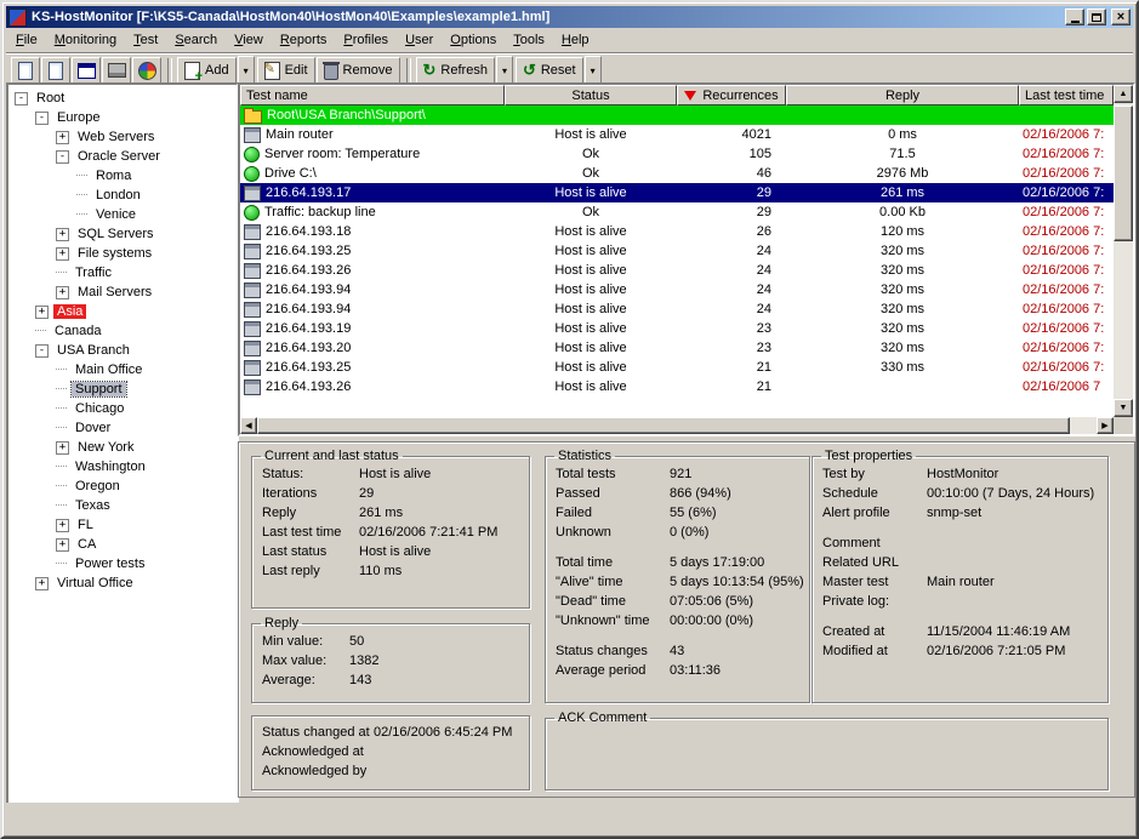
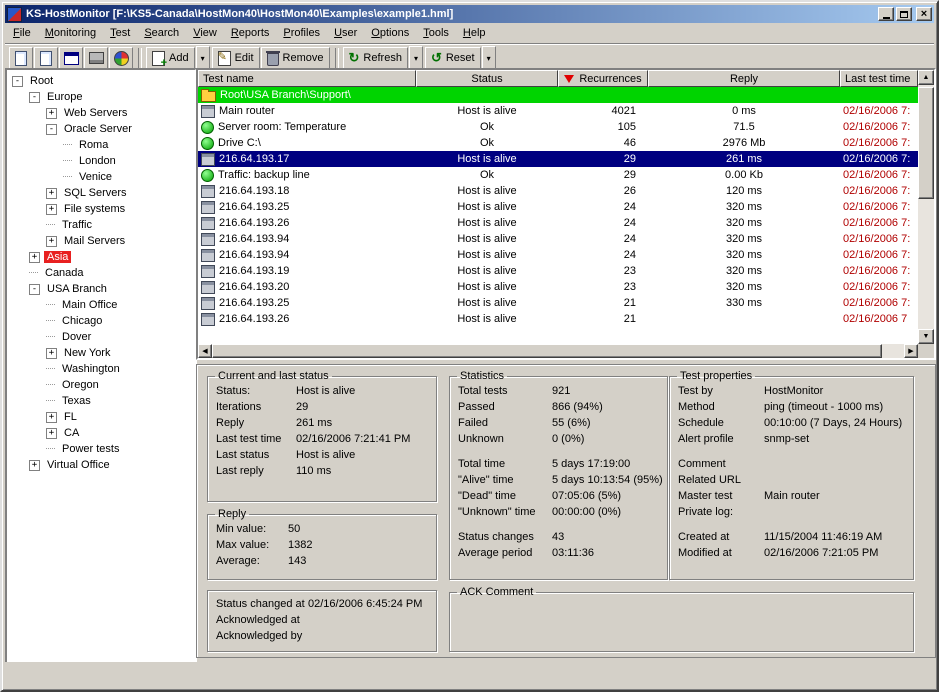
  KS-HostMonitor [F:\KS5-Canada\HostMon40\HostMon40\Examples\example1.hml]
  File
  Monitoring
  Test
  Search
  View
  Reports
  Profiles
  User
  Options
  Tools
  Help
  Add
  ▾
  Edit
  Remove
  Refresh
  ▾
  Reset
  ▾
  -
  Root
  -
  Europe
  +
  Web Servers
  -
  Oracle Server
  Roma
  London
  Venice
  +
  SQL Servers
  +
  File systems
  Traffic
  +
  Mail Servers
  +
  Asia
  Canada
  -
  USA Branch
  Main Office
- Support
  Chicago
  Dover
  +
  New York
  Washington
  Oregon
  Texas
  +
  FL
  +
  CA
  Power tests
  +
  Virtual Office
  Test name
  Status
  Recurrences
  Reply
  Last test time
  Root\USA Branch\Support\
  Main router
  Host is alive
  4021
  0 ms
  02/16/2006 7:
  Server room: Temperature
  Ok
  105
  71.5
  02/16/2006 7:
  Drive C:\
  Ok
  46
  2976 Mb
  02/16/2006 7:
  216.64.193.17
  Host is alive
  29
  261 ms
  02/16/2006 7:
  Traffic: backup line
  Ok
  29
  0.00 Kb
  02/16/2006 7:
  216.64.193.18
  Host is alive
  26
  120 ms
  02/16/2006 7:
  216.64.193.25
  Host is alive
  24
  320 ms
  02/16/2006 7:
  216.64.193.26
  Host is alive
  24
  320 ms
  02/16/2006 7:
  216.64.193.94
  Host is alive
  24
  320 ms
  02/16/2006 7:
  216.64.193.94
  Host is alive
  24
  320 ms
  02/16/2006 7:
  216.64.193.19
  Host is alive
  23
  320 ms
  02/16/2006 7:
  216.64.193.20
  Host is alive
  23
  320 ms
  02/16/2006 7:
  216.64.193.25
  Host is alive
  21
  330 ms
  02/16/2006 7:
  216.64.193.26
  Host is alive
  21
  02/16/2006 7
  Current and last status
  Status:
  Host is alive
  Iterations
  29
  Reply
  261 ms
  Last test time
  02/16/2006 7:21:41 PM
  Last status
  Host is alive
  Last reply
  110 ms
  Reply
  Min value:
  50
  Max value:
  1382
  Average:
  143
  Status changed at
  02/16/2006 6:45:24 PM
  Acknowledged at
  Acknowledged by
  Statistics
  Total tests
  921
  Passed
  866 (94%)
  Failed
  55 (6%)
  Unknown
  0 (0%)
  Total time
  5 days 17:19:00
  "Alive" time
  5 days 10:13:54 (95%)
  "Dead" time
  07:05:06 (5%)
  "Unknown" time
  00:00:00 (0%)
  Status changes
  43
  Average period
  03:11:36
  Test properties
  Test by
  HostMonitor
+ Method
+ ping (timeout - 1000 ms)
  Schedule
  00:10:00 (7 Days, 24 Hours)
  Alert profile
  snmp-set
  Comment
  Related URL
  Master test
  Main router
  Private log:
  Created at
  11/15/2004 11:46:19 AM
  Modified at
  02/16/2006 7:21:05 PM
  ACK Comment
